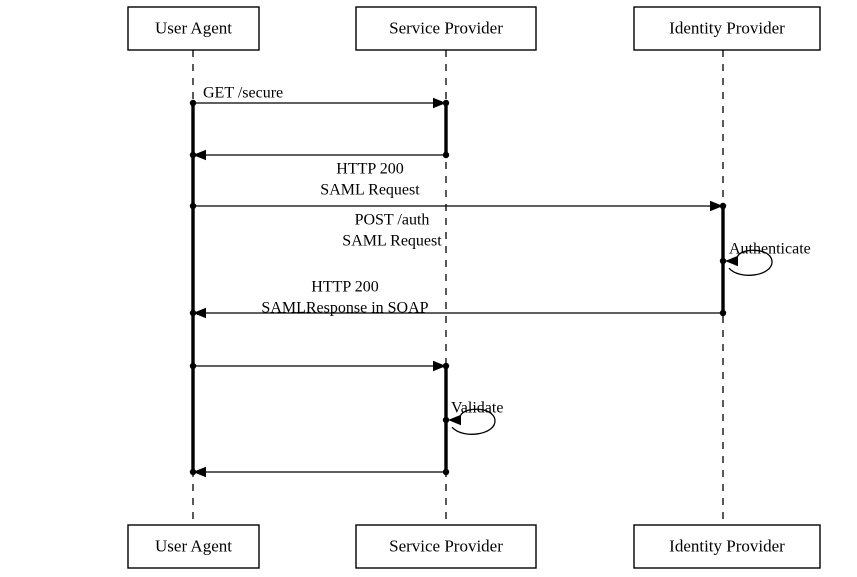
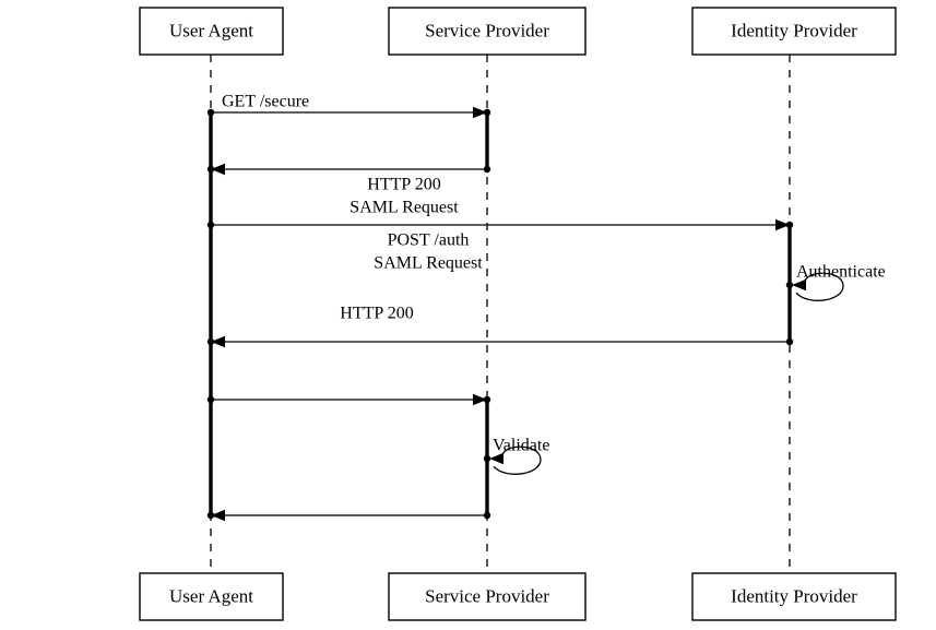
  GET /secure
  HTTP 200
  SAML Request
  POST /auth
  SAML Request
  Authenticate
  HTTP 200
- SAMLResponse in SOAP
  Validate
  User Agent
  User Agent
  Service Provider
  Service Provider
  Identity Provider
  Identity Provider
